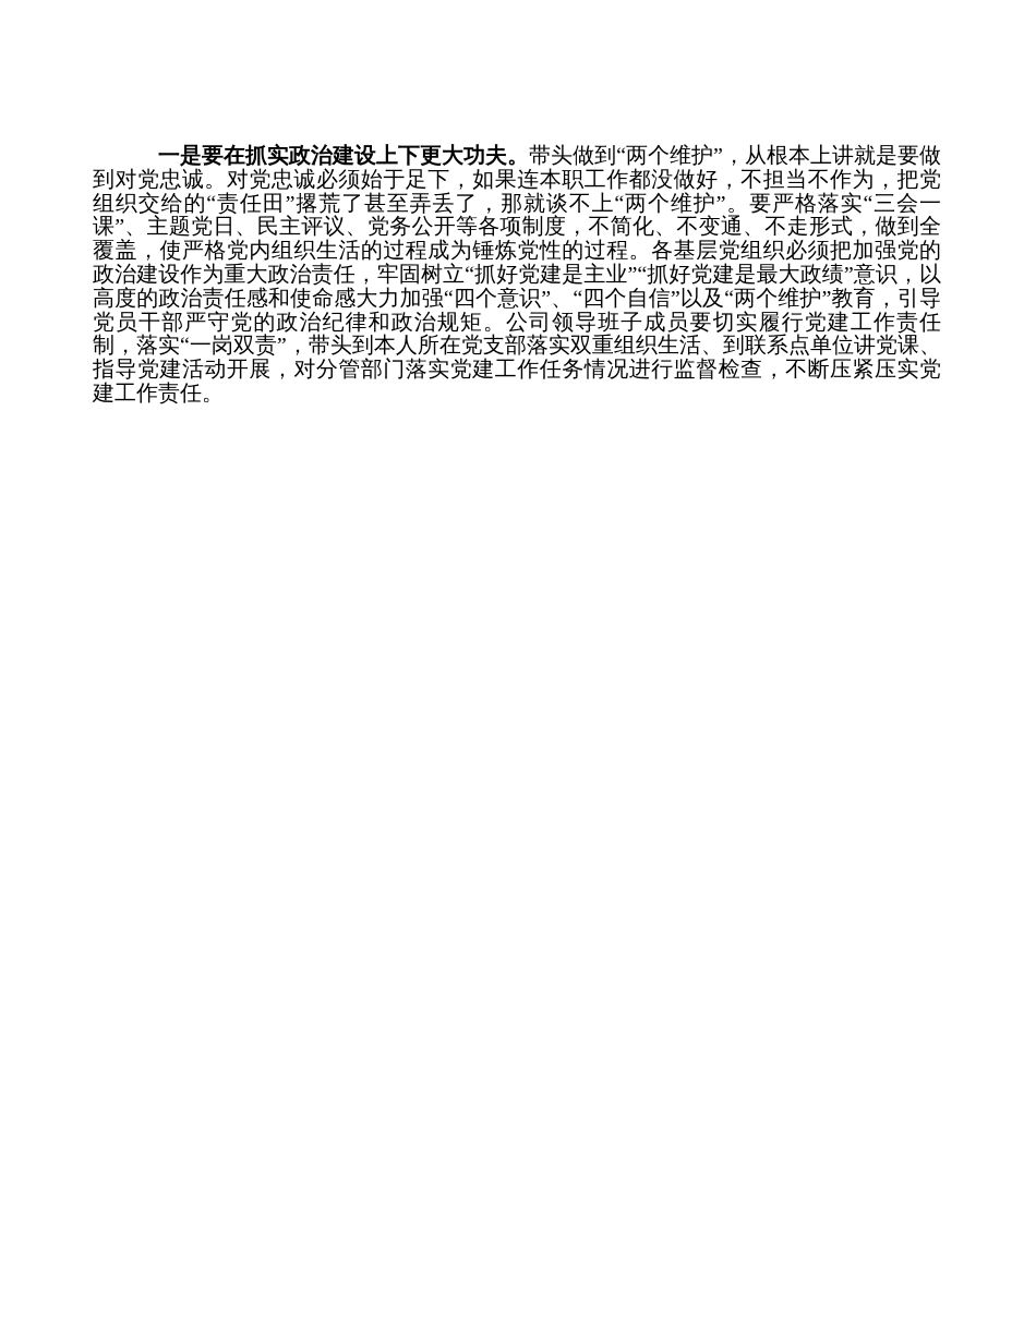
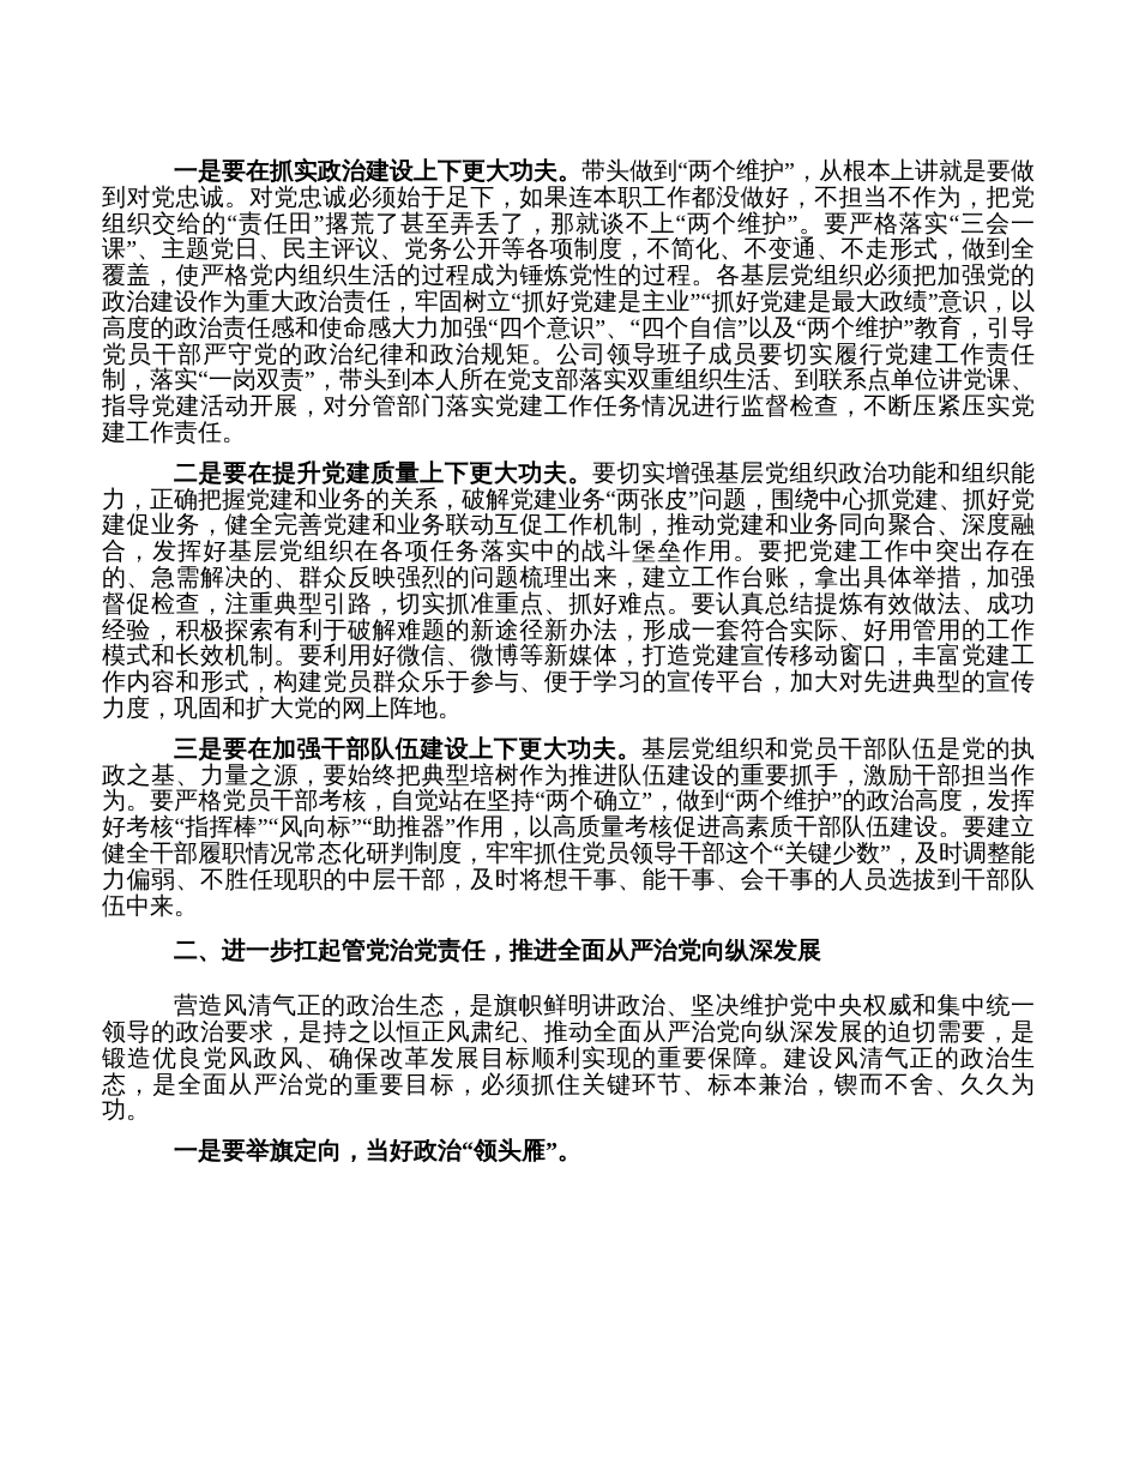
  一是要在抓实政治建设上下更大功夫。带头做到“两个维护”，从根本上讲就是要做到对党忠诚。对党忠诚必须始于足下，如果连本职工作都没做好，不担当不作为，把党组织交给的“责任田”撂荒了甚至弄丢了，那就谈不上“两个维护”。要严格落实“三会一课”、主题党日、民主评议、党务公开等各项制度，不简化、不变通、不走形式，做到全覆盖，使严格党内组织生活的过程成为锤炼党性的过程。各基层党组织必须把加强党的政治建设作为重大政治责任，牢固树立“抓好党建是主业”“抓好党建是最大政绩”意识，以高度的政治责任感和使命感大力加强“四个意识”、“四个自信”以及“两个维护”教育，引导党员干部严守党的政治纪律和政治规矩。公司领导班子成员要切实履行党建工作责任制，落实“一岗双责”，带头到本人所在党支部落实双重组织生活、到联系点单位讲党课、指导党建活动开展，对分管部门落实党建工作任务情况进行监督检查，不断压紧压实党建工作责任。
+ 二是要在提升党建质量上下更大功夫。要切实增强基层党组织政治功能和组织能力，正确把握党建和业务的关系，破解党建业务“两张皮”问题，围绕中心抓党建、抓好党建促业务，健全完善党建和业务联动互促工作机制，推动党建和业务同向聚合、深度融合，发挥好基层党组织在各项任务落实中的战斗堡垒作用。要把党建工作中突出存在的、急需解决的、群众反映强烈的问题梳理出来，建立工作台账，拿出具体举措，加强督促检查，注重典型引路，切实抓准重点、抓好难点。要认真总结提炼有效做法、成功经验，积极探索有利于破解难题的新途径新办法，形成一套符合实际、好用管用的工作模式和长效机制。要利用好微信、微博等新媒体，打造党建宣传移动窗口，丰富党建工作内容和形式，构建党员群众乐于参与、便于学习的宣传平台，加大对先进典型的宣传力度，巩固和扩大党的网上阵地。
+ 三是要在加强干部队伍建设上下更大功夫。基层党组织和党员干部队伍是党的执政之基、力量之源，要始终把典型培树作为推进队伍建设的重要抓手，激励干部担当作为。要严格党员干部考核，自觉站在坚持“两个确立”，做到“两个维护”的政治高度，发挥好考核“指挥棒”“风向标”“助推器”作用，以高质量考核促进高素质干部队伍建设。要建立健全干部履职情况常态化研判制度，牢牢抓住党员领导干部这个“关键少数”，及时调整能力偏弱、不胜任现职的中层干部，及时将想干事、能干事、会干事的人员选拔到干部队伍中来。
+ 二、进一步扛起管党治党责任，推进全面从严治党向纵深发展
+ 营造风清气正的政治生态，是旗帜鲜明讲政治、坚决维护党中央权威和集中统一领导的政治要求，是持之以恒正风肃纪、推动全面从严治党向纵深发展的迫切需要，是锻造优良党风政风、确保改革发展目标顺利实现的重要保障。建设风清气正的政治生态，是全面从严治党的重要目标，必须抓住关键环节、标本兼治，锲而不舍、久久为功。
+ 一是要举旗定向，当好政治“领头雁”。
